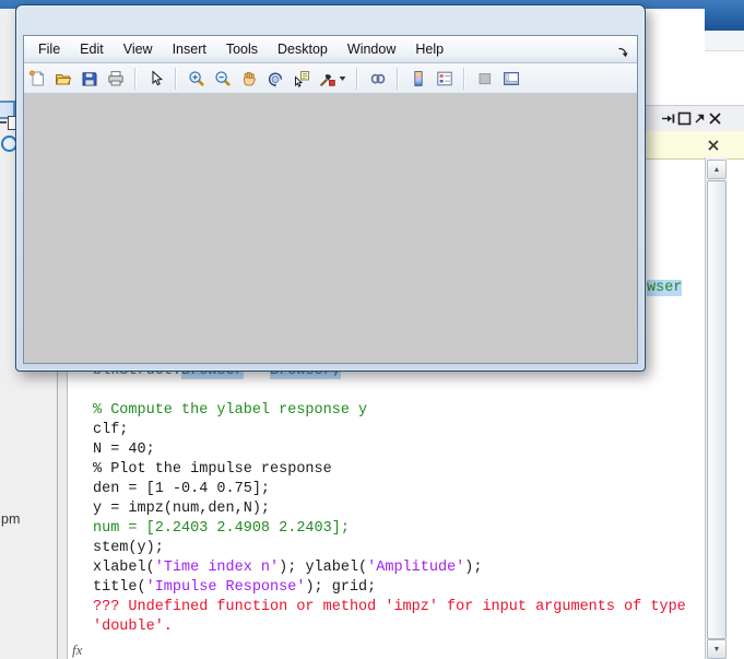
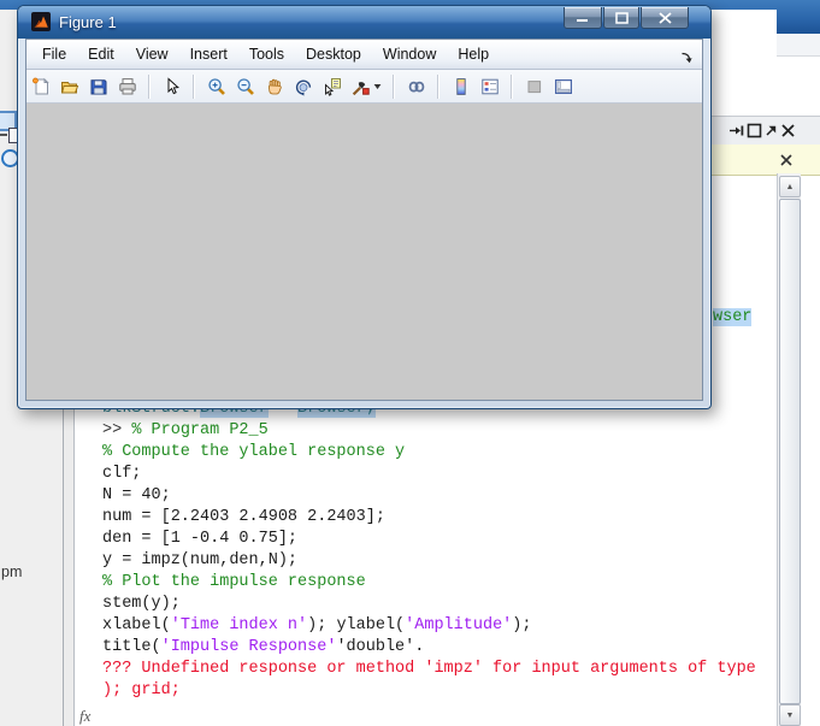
  pm
  fx
+ >> % Program P2_5
  % Compute the ylabel response y
  clf;
  N = 40;
- % Plot the impulse response
+ num = [2.2403 2.4908 2.2403];
  den = [1 -0.4 0.75];
  y = impz(num,den,N);
- num = [2.2403 2.4908 2.2403];
+ % Plot the impulse response
  stem(y);
  xlabel('Time index n'); ylabel('Amplitude');
- title('Impulse Response'); grid;
+ title('Impulse Response''double'.
- ??? Undefined function or method 'impz' for input arguments of type
+ ??? Undefined response or method 'impz' for input arguments of type
- 'double'.
+ ); grid;
  wser
+ Figure 1
  File
  Edit
  View
  Insert
  Tools
  Desktop
  Window
  Help
